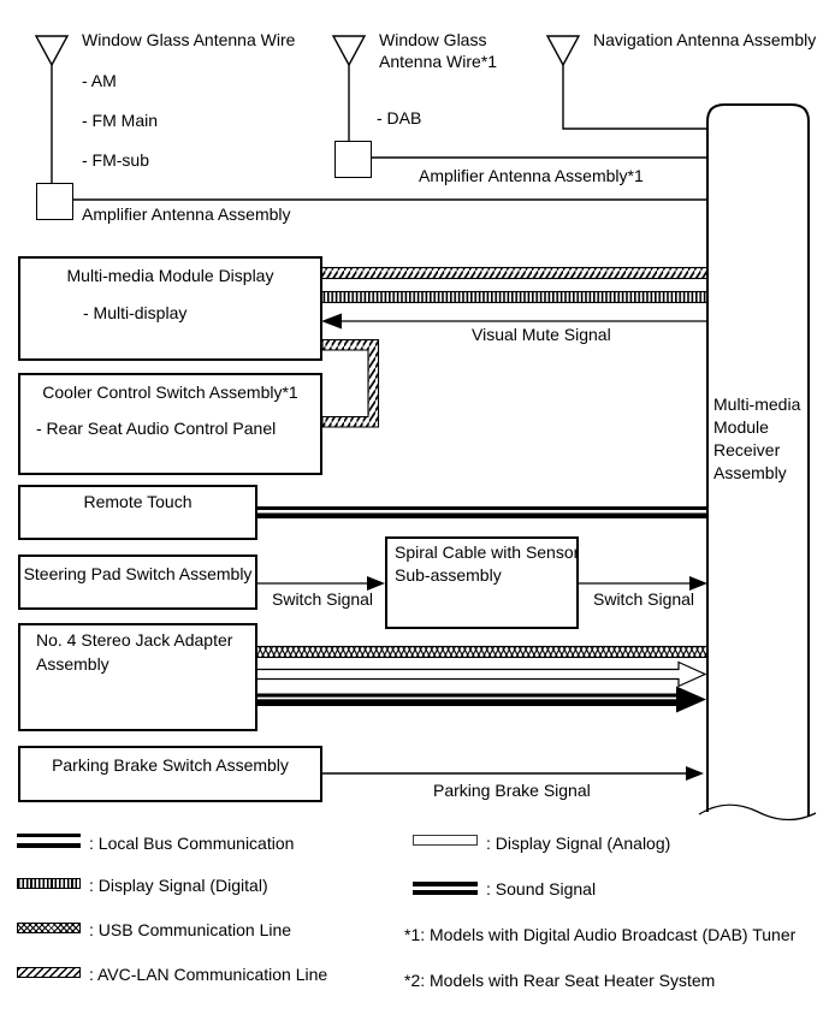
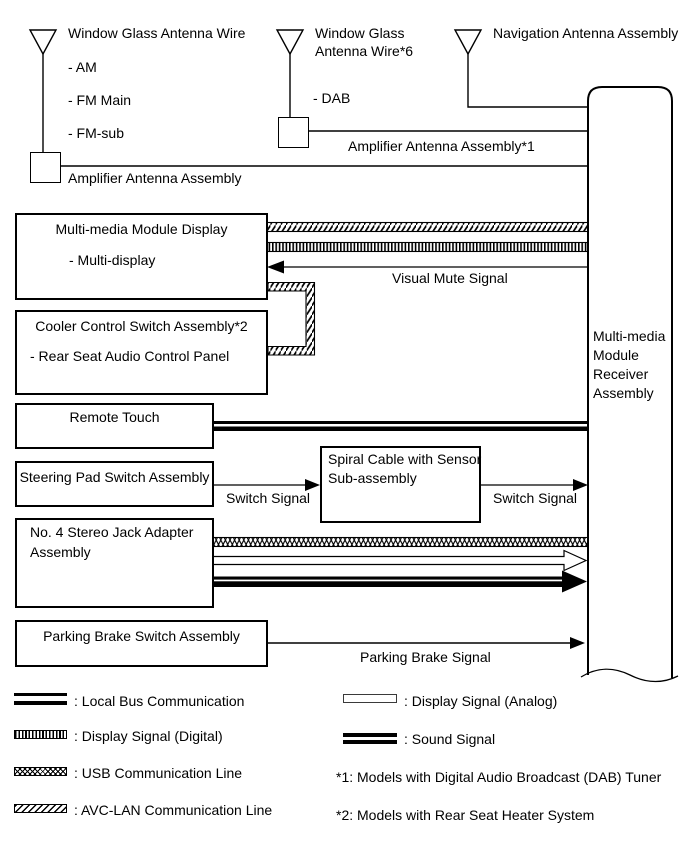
  Window Glass Antenna Wire
  - AM
  - FM Main
  - FM-sub
  Amplifier Antenna Assembly
  Window Glass
- Antenna Wire*1
+ Antenna Wire*6
  - DAB
  Amplifier Antenna Assembly*1
  Navigation Antenna Assembly
  Multi-media Module Display
  - Multi-display
- Cooler Control Switch Assembly*1
+ Cooler Control Switch Assembly*2
  - Rear Seat Audio Control Panel
  Remote Touch
  Steering Pad Switch Assembly
  Spiral Cable with Sensor
  Sub-assembly
  No. 4 Stereo Jack Adapter
  Assembly
  Parking Brake Switch Assembly
  Multi-media
  Module
  Receiver
  Assembly
  Visual Mute Signal
  Switch Signal
  Switch Signal
  Parking Brake Signal
  : Local Bus Communication
  : Display Signal (Digital)
  : USB Communication Line
  : AVC-LAN Communication Line
  : Display Signal (Analog)
  : Sound Signal
  *1: Models with Digital Audio Broadcast (DAB) Tuner
  *2: Models with Rear Seat Heater System
